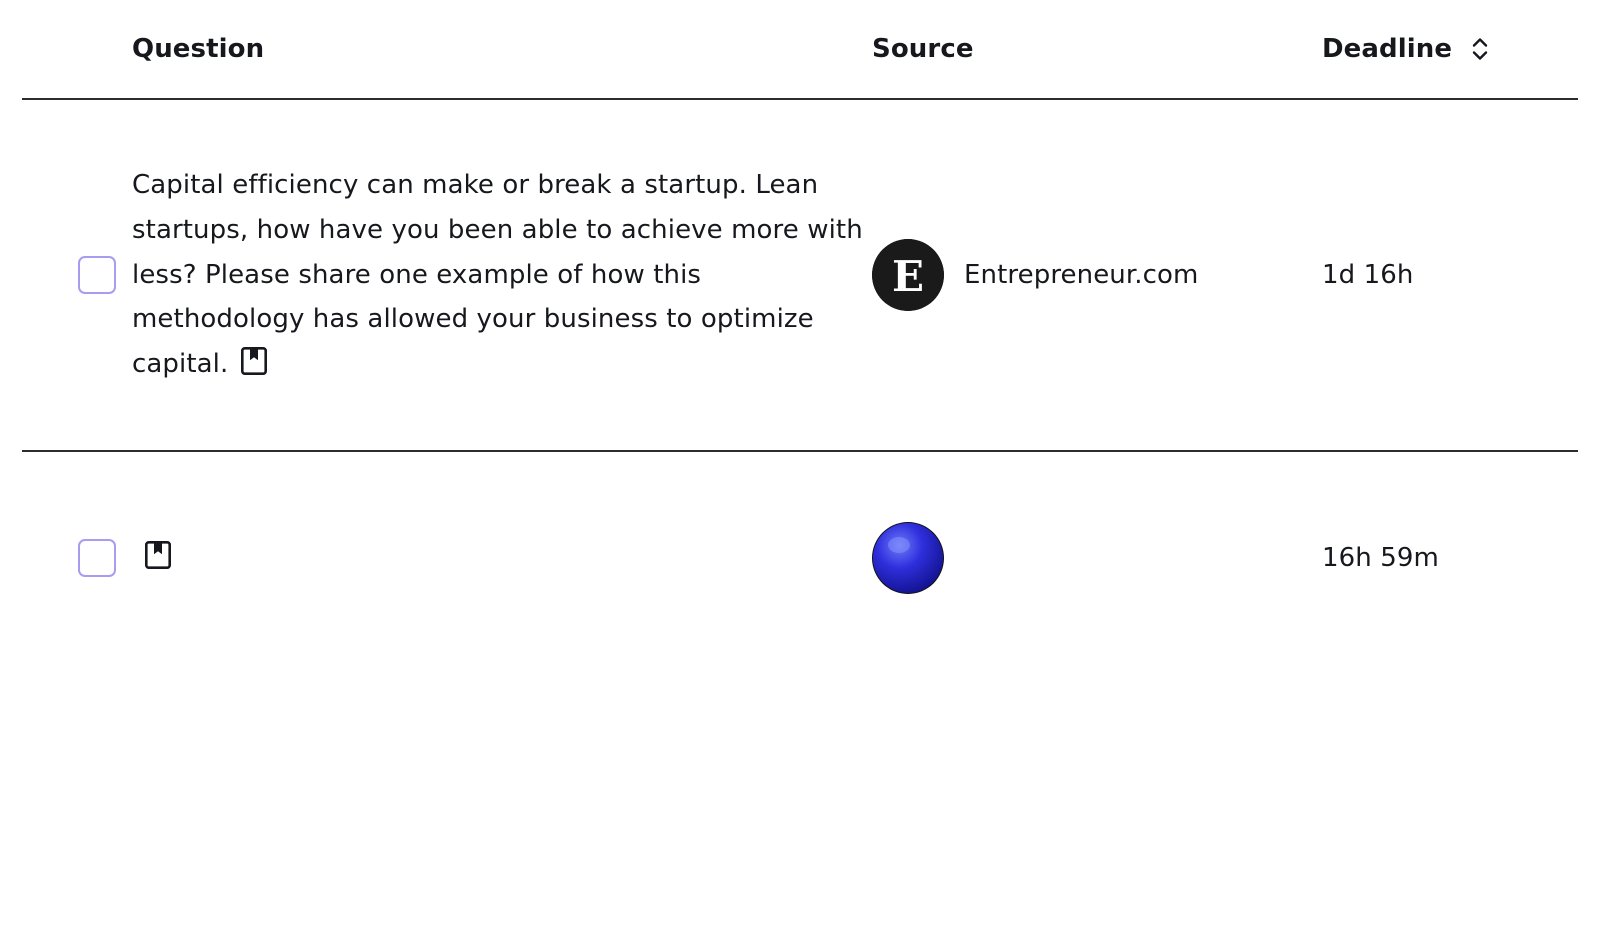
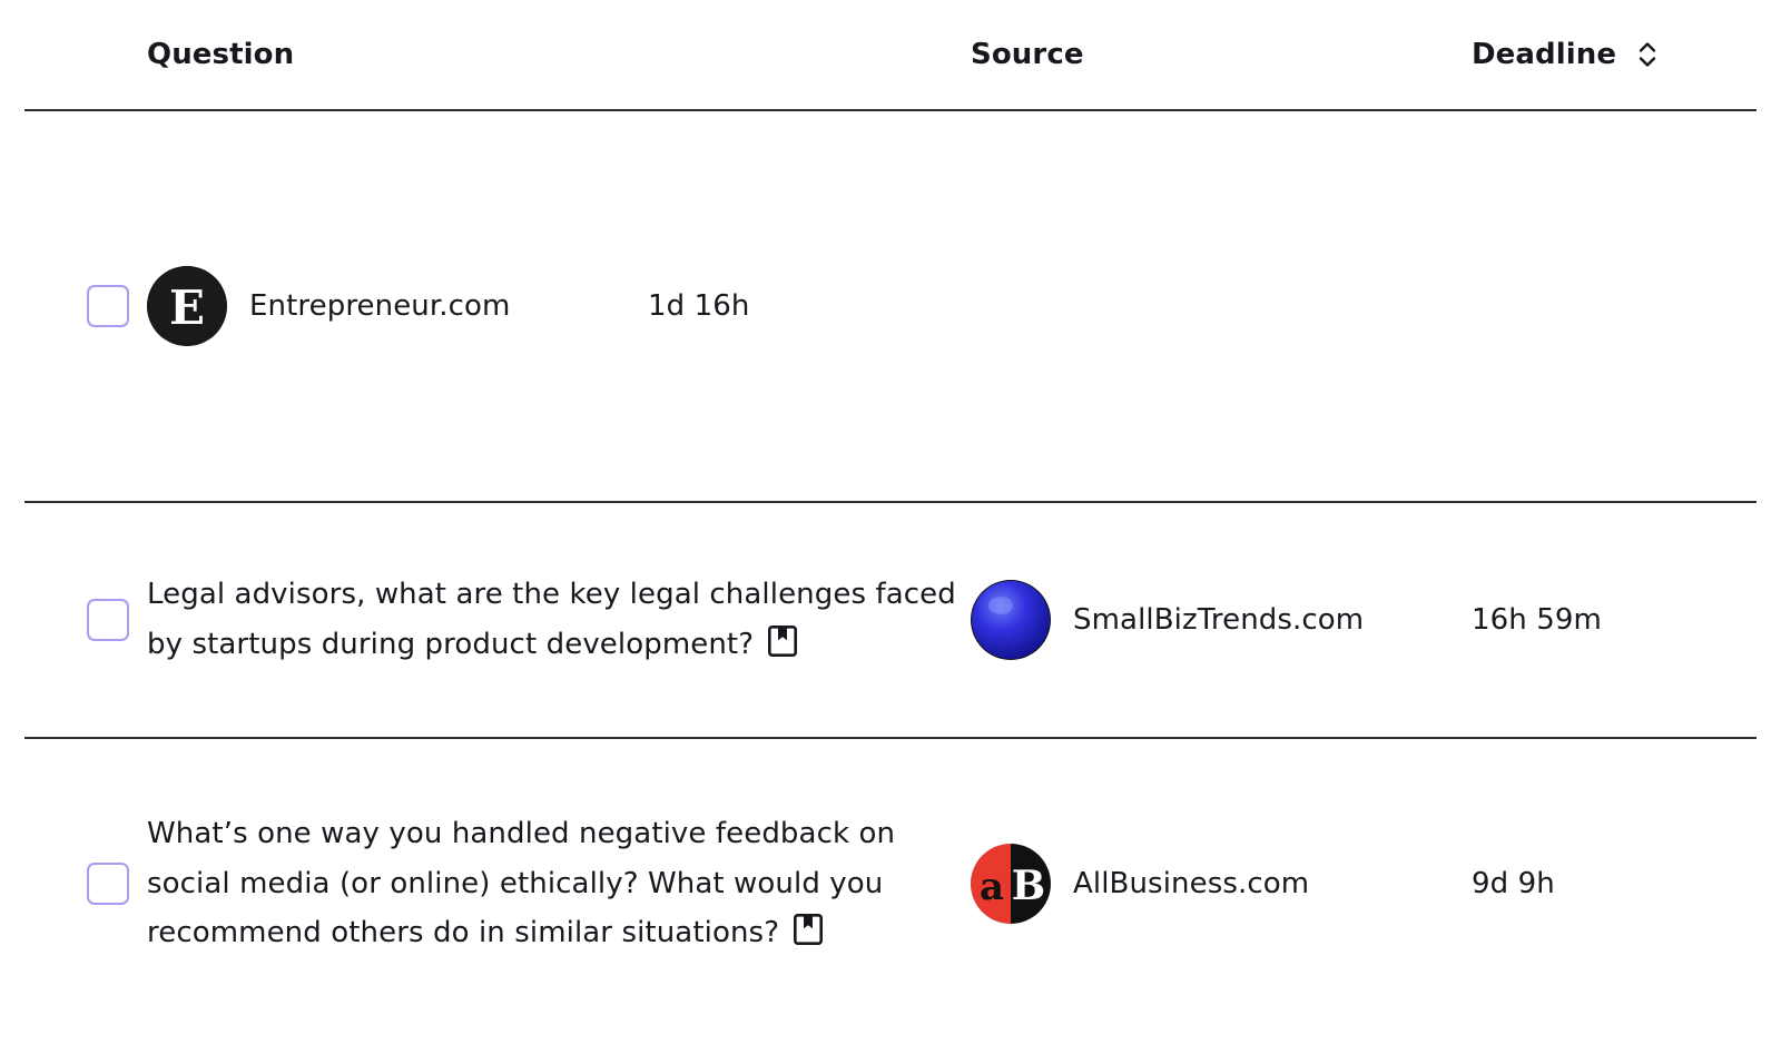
  Question
  Source
  Deadline
- Capital efficiency can make or break a startup. Lean startups, how have you been able to achieve more with less? Please share one example of how this methodology has allowed your business to optimize capital.
  E
  Entrepreneur.com
  1d 16h
+ Legal advisors, what are the key legal challenges faced by startups during product development?
+ SmallBizTrends.com
  16h 59m
+ What’s one way you handled negative feedback on social media (or online) ethically? What would you recommend others do in similar situations?
+ a
+ B
+ AllBusiness.com
+ 9d 9h
